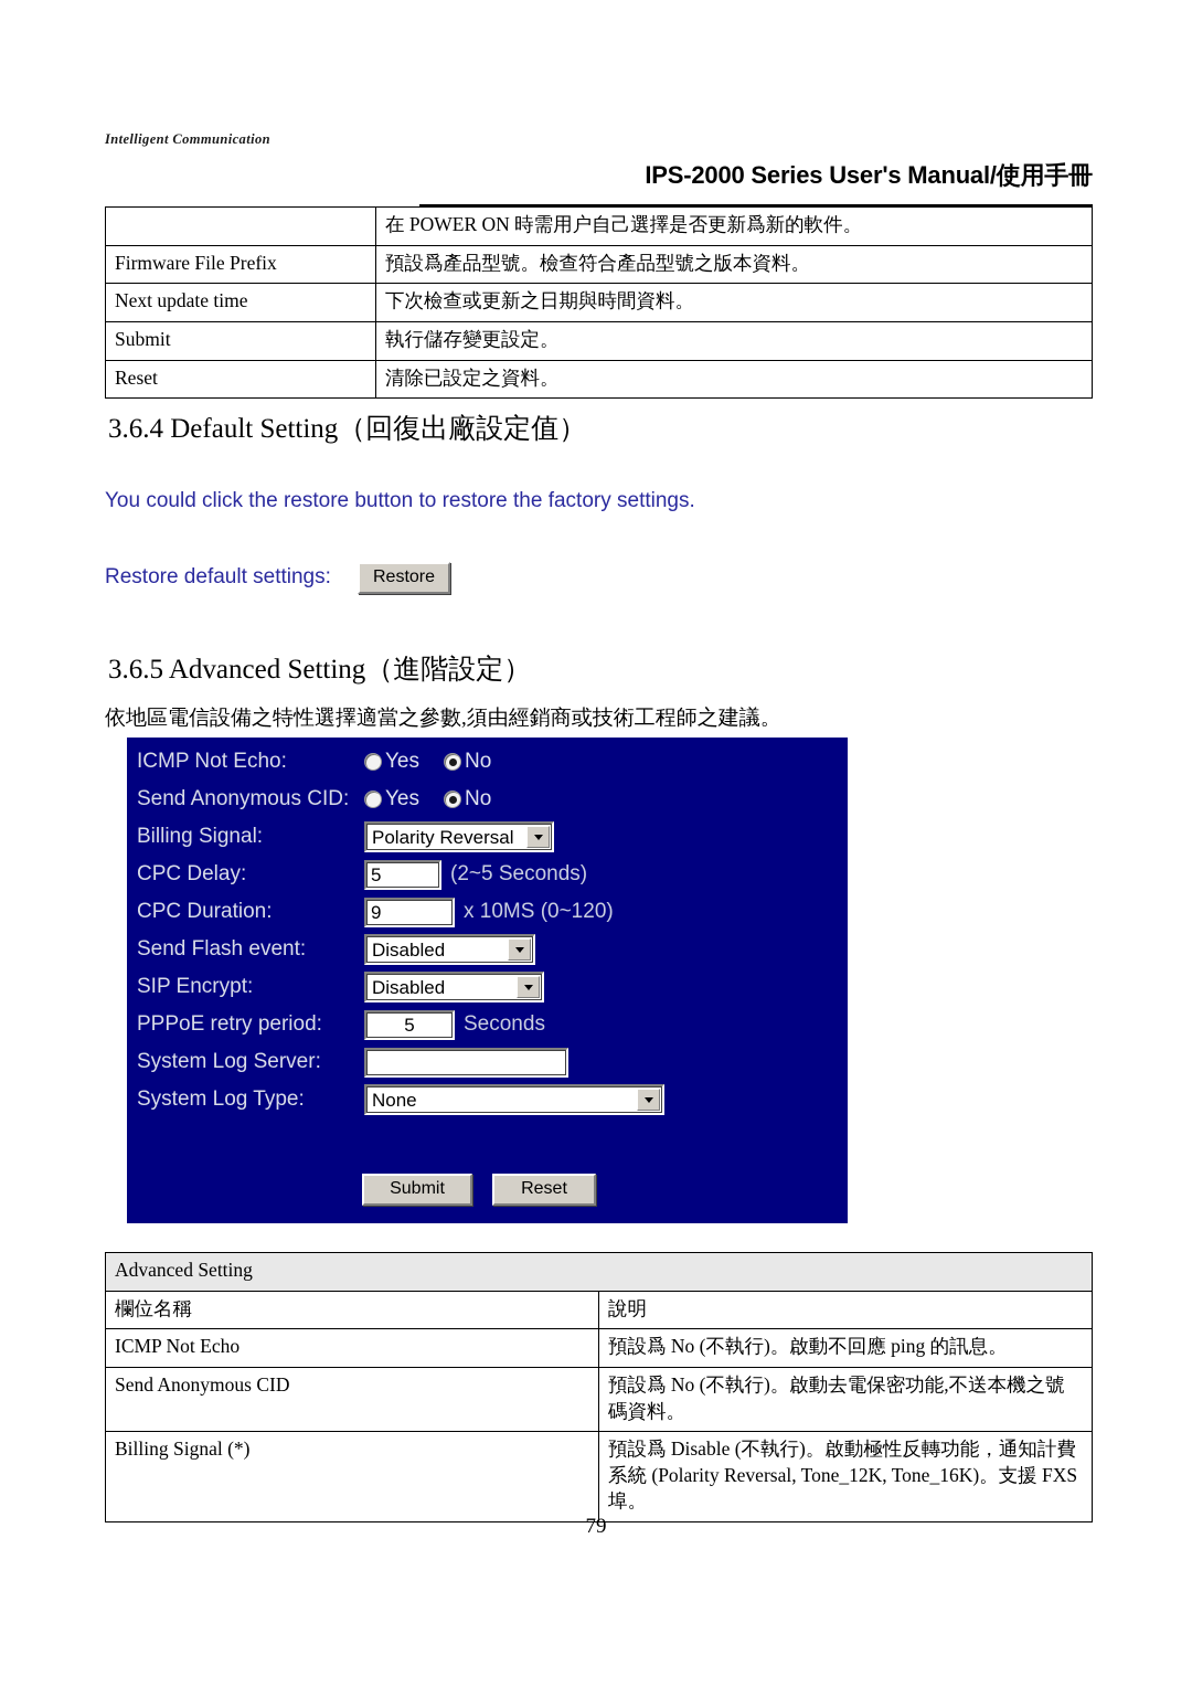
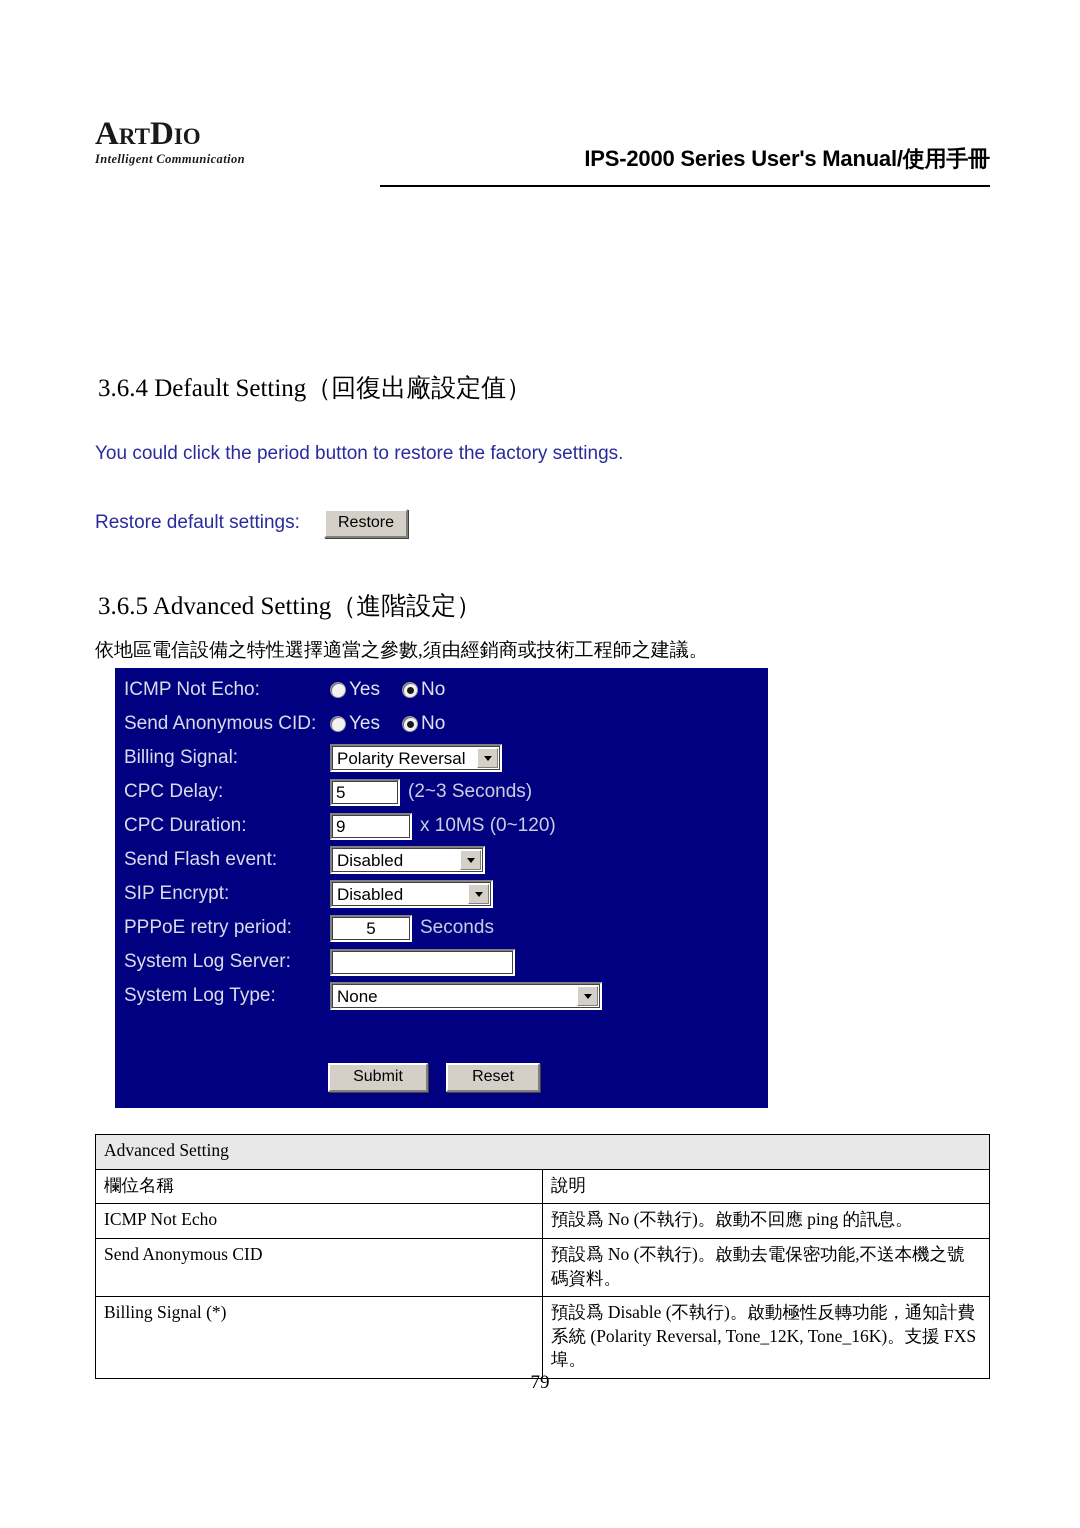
+ ARTDIO
  Intelligent Communication
  IPS-2000 Series User's Manual/使用手冊
- 	在 POWER ON 時需用户自己選擇是否更新爲新的軟件。
- Firmware File Prefix	預設爲產品型號。檢查符合產品型號之版本資料。
- Next update time	下次檢查或更新之日期與時間資料。
- Submit	執行儲存變更設定。
- Reset	清除已設定之資料。
  3.6.4 Default Setting（回復出廠設定值）
- You could click the restore button to restore the factory settings.
+ You could click the period button to restore the factory settings.
  Restore default settings:
  Restore
  3.6.5 Advanced Setting（進階設定）
  依地區電信設備之特性選擇適當之參數,須由經銷商或技術工程師之建議。
  ICMP Not Echo:
  Yes
  No
  Send Anonymous CID:
  Yes
  No
  Billing Signal:
  Polarity Reversal
  CPC Delay:
  5
- (2~5 Seconds)
+ (2~3 Seconds)
  CPC Duration:
  9
  x 10MS (0~120)
  Send Flash event:
  Disabled
  SIP Encrypt:
  Disabled
  PPPoE retry period:
  5
  Seconds
  System Log Server:
  System Log Type:
  None
  Submit
  Reset
  Advanced Setting
  欄位名稱	說明
  ICMP Not Echo	預設爲 No (不執行)。啟動不回應 ping 的訊息。
  Send Anonymous CID	預設爲 No (不執行)。啟動去電保密功能,不送本機之號碼資料。
  Billing Signal (*)	預設爲 Disable (不執行)。啟動極性反轉功能，通知計費系統 (Polarity Reversal, Tone_12K, Tone_16K)。支援 FXS 埠。
  79
